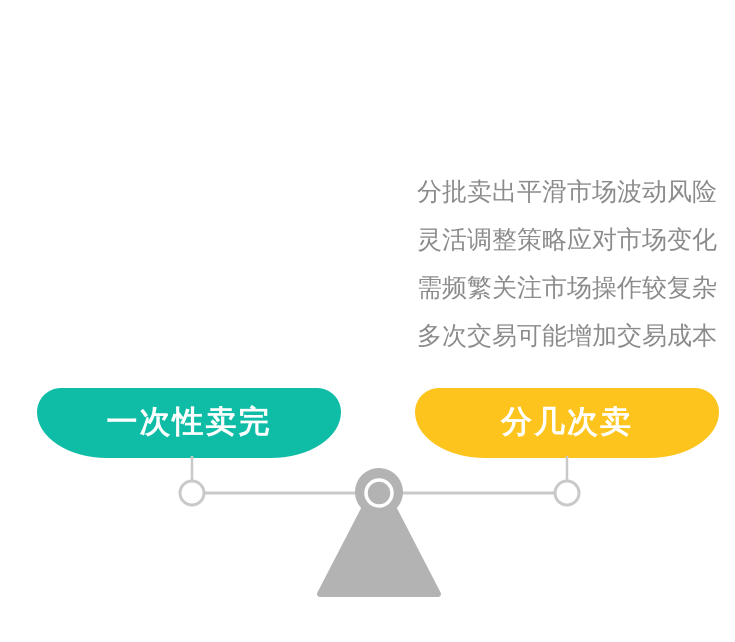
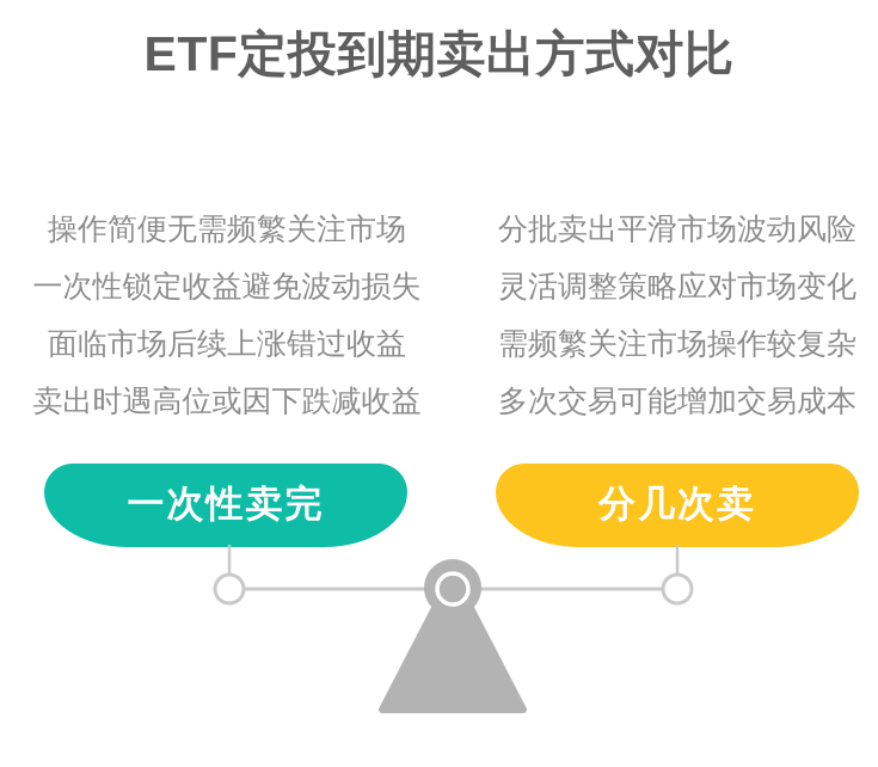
+ ETF定投到期卖出方式对比
+ 操作简便无需频繁关注市场
+ 一次性锁定收益避免波动损失
+ 面临市场后续上涨错过收益
+ 卖出时遇高位或因下跌减收益
  分批卖出平滑市场波动风险
  灵活调整策略应对市场变化
  需频繁关注市场操作较复杂
  多次交易可能增加交易成本
  一次性卖完
  分几次卖
